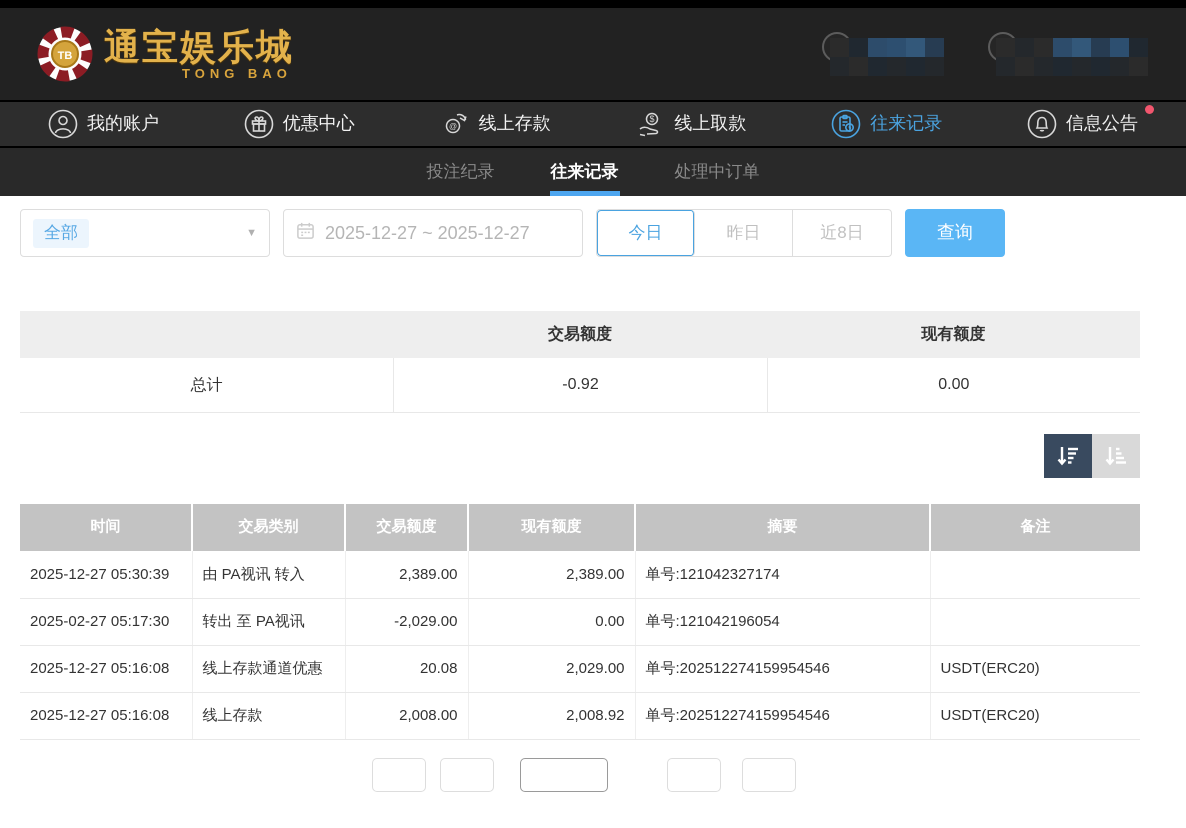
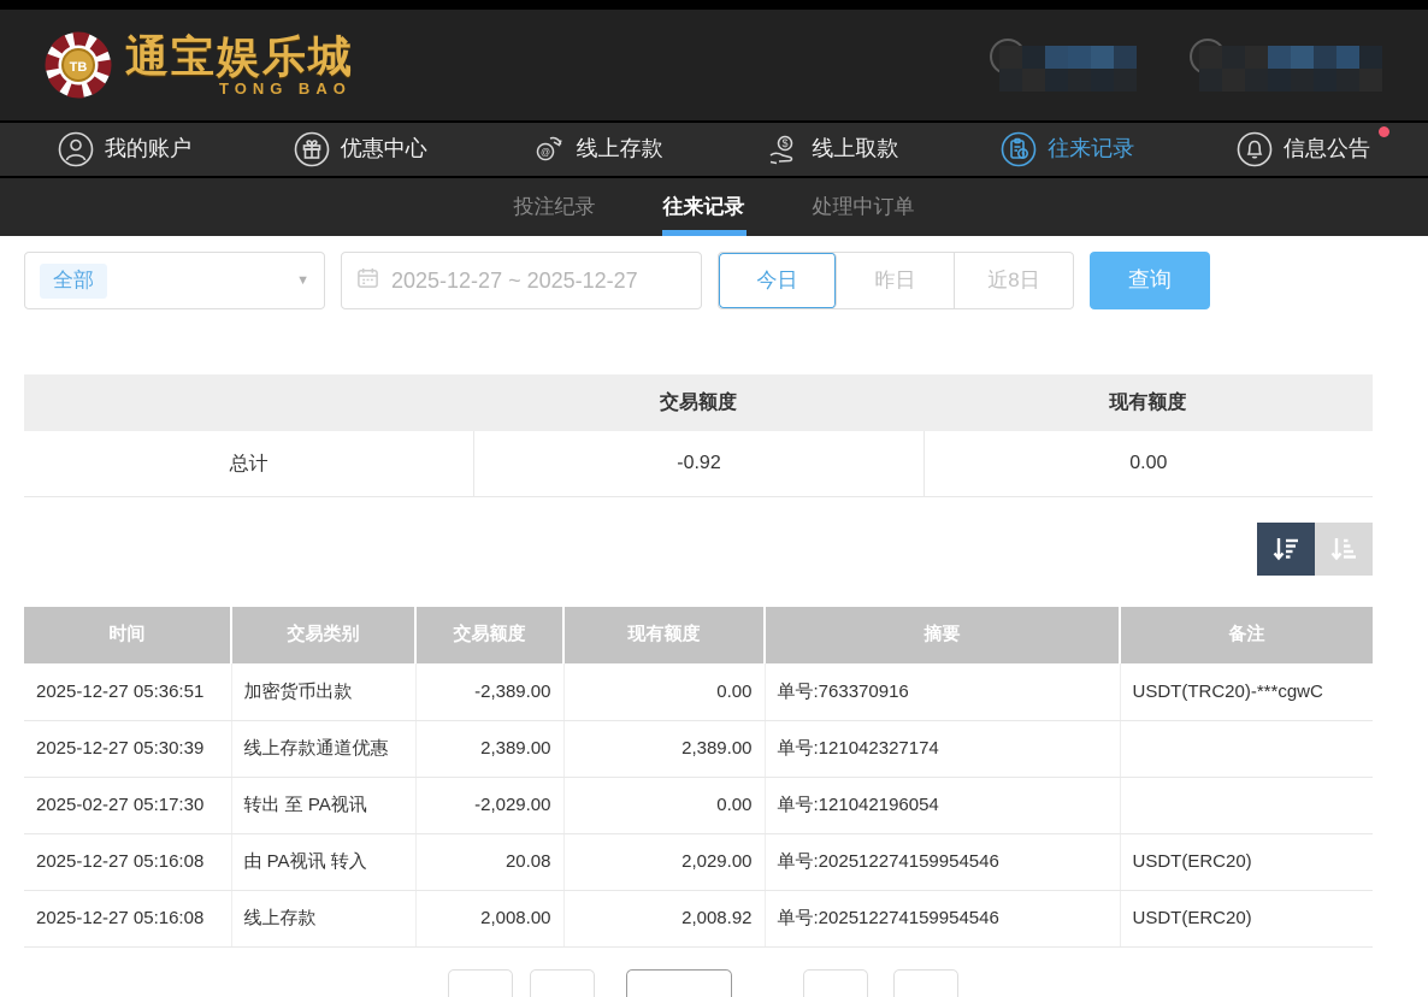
  TB
  通宝娱乐城
  TONG BAO
  我的账户
  优惠中心
  @
  线上存款
  $
  线上取款
  往来记录
  信息公告
  投注纪录
  往来记录
  处理中订单
  全部
  ▼
  2025-12-27 ~ 2025-12-27
  今日
  昨日
  近8日
  查询
  交易额度
  现有额度
  总计
  -0.92
  0.00
  时间	交易类别	交易额度	现有额度	摘要	备注
+ 2025-12-27 05:36:51	加密货币出款	-2,389.00	0.00	单号:763370916	USDT(TRC20)-***cgwC
- 2025-12-27 05:30:39	由 PA视讯 转入	2,389.00	2,389.00	单号:121042327174
+ 2025-12-27 05:30:39	线上存款通道优惠	2,389.00	2,389.00	单号:121042327174
  2025-02-27 05:17:30	转出 至 PA视讯	-2,029.00	0.00	单号:121042196054
- 2025-12-27 05:16:08	线上存款通道优惠	20.08	2,029.00	单号:202512274159954546	USDT(ERC20)
+ 2025-12-27 05:16:08	由 PA视讯 转入	20.08	2,029.00	单号:202512274159954546	USDT(ERC20)
  2025-12-27 05:16:08	线上存款	2,008.00	2,008.92	单号:202512274159954546	USDT(ERC20)
